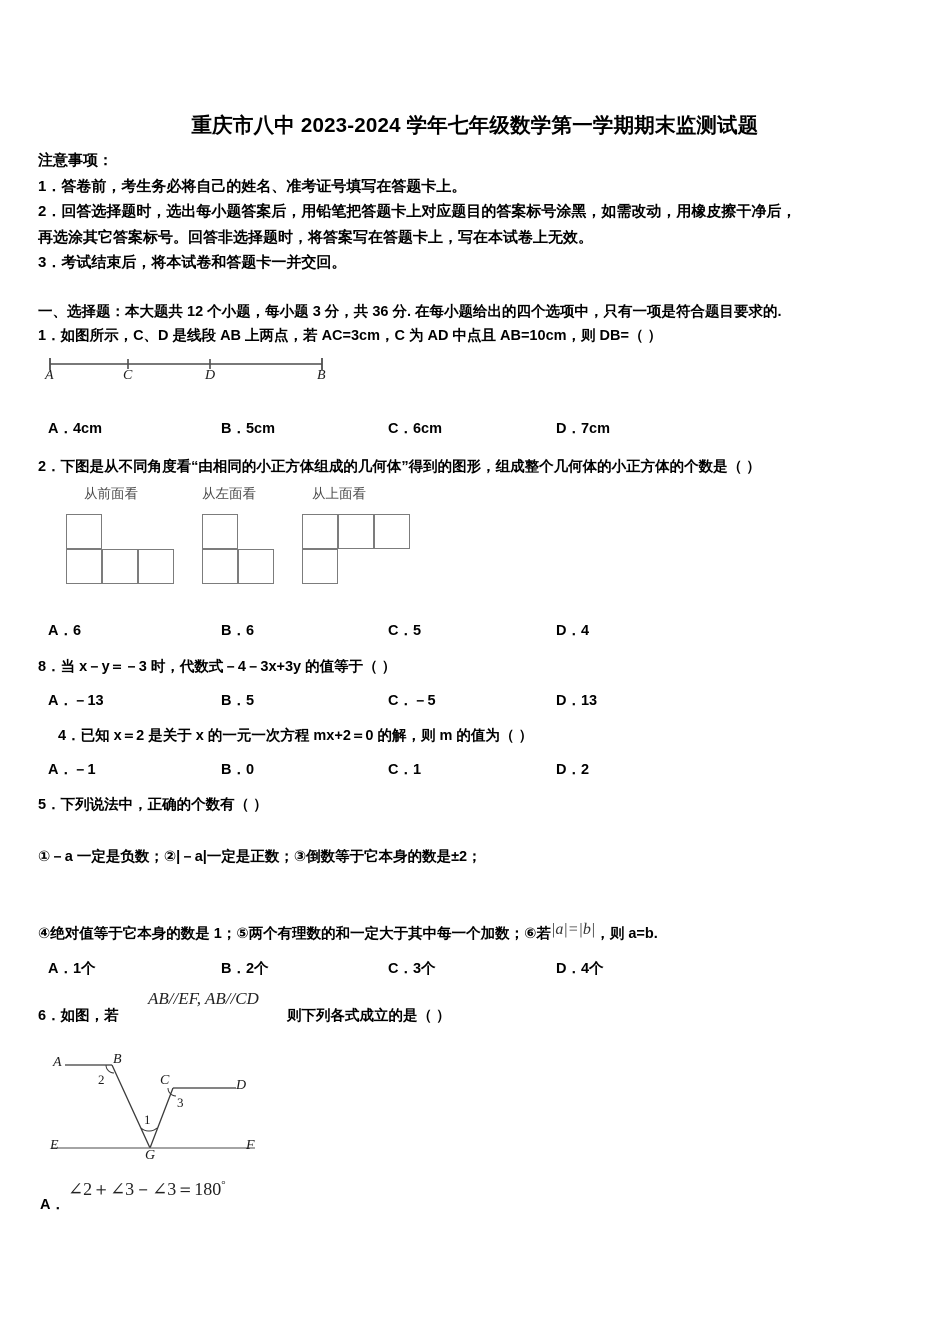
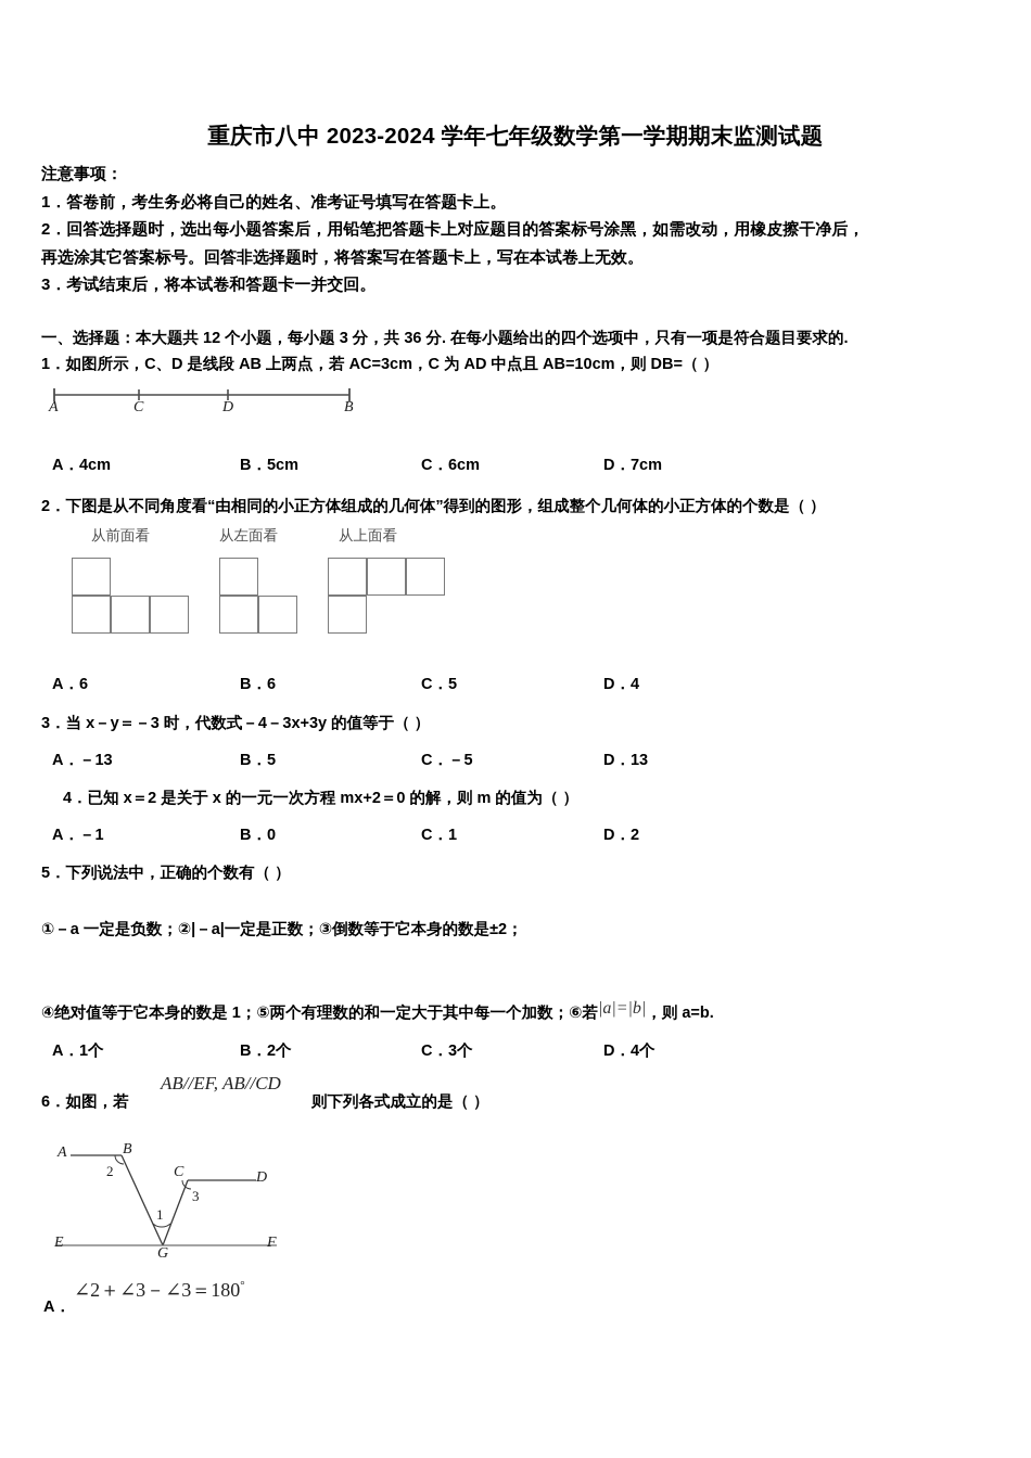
  重庆市八中 2023-2024 学年七年级数学第一学期期末监测试题
  注意事项：
  1．答卷前，考生务必将自己的姓名、准考证号填写在答题卡上。
  2．回答选择题时，选出每小题答案后，用铅笔把答题卡上对应题目的答案标号涂黑，如需改动，用橡皮擦干净后，
  再选涂其它答案标号。回答非选择题时，将答案写在答题卡上，写在本试卷上无效。
  3．考试结束后，将本试卷和答题卡一并交回。
  一、选择题：本大题共 12 个小题，每小题 3 分，共 36 分. 在每小题给出的四个选项中，只有一项是符合题目要求的.
  1．如图所示，C、D 是线段 AB 上两点，若 AC=3cm，C 为 AD 中点且 AB=10cm，则 DB=（ ）
  A
  C
  D
  B
  A．4cm
  B．5cm
  C．6cm
  D．7cm
  2．下图是从不同角度看“由相同的小正方体组成的几何体”得到的图形，组成整个几何体的小正方体的个数是（ ）
  从前面看
  从左面看
  从上面看
  A．6
  B．6
  C．5
  D．4
- 8．当 x－y＝－3 时，代数式－4－3x+3y 的值等于（ ）
+ 3．当 x－y＝－3 时，代数式－4－3x+3y 的值等于（ ）
  A．－13
  B．5
  C．－5
  D．13
  4．已知 x＝2 是关于 x 的一元一次方程 mx+2＝0 的解，则 m 的值为（ ）
  A．－1
  B．0
  C．1
  D．2
  5．下列说法中，正确的个数有（ ）
  ①－a 一定是负数；②|－a|一定是正数；③倒数等于它本身的数是±2；
  ④绝对值等于它本身的数是 1；⑤两个有理数的和一定大于其中每一个加数；⑥若|a|=|b|，则 a=b.
  A．1个
  B．2个
  C．3个
  D．4个
  6．如图，若
  AB//EF, AB//CD
  则下列各式成立的是（ ）
  A
  B
  C
  D
  E
  F
  G
  2
  3
  1
  A．
  ∠2＋∠3－∠3＝180°
